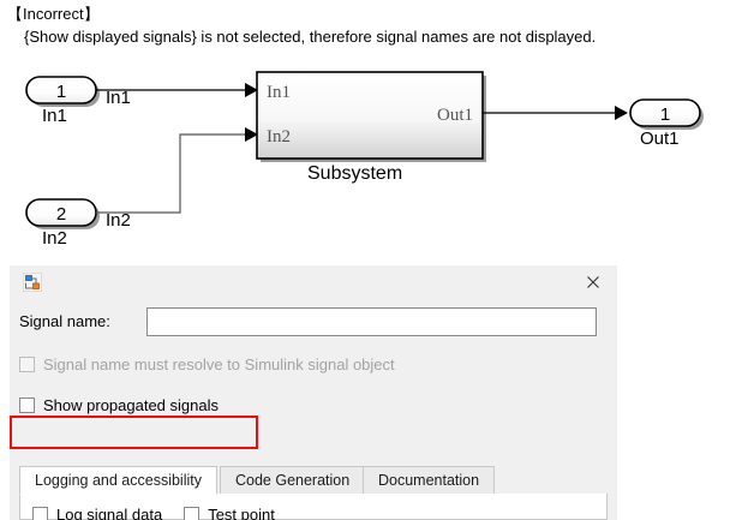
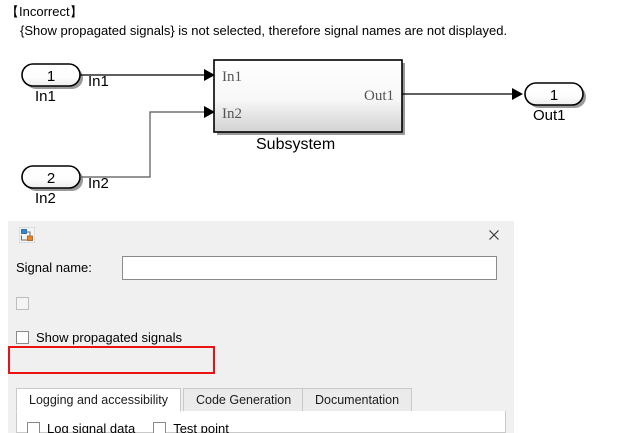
  【Incorrect】
- {Show displayed signals} is not selected, therefore signal names are not displayed.
+ {Show propagated signals} is not selected, therefore signal names are not displayed.
  1
  2
  In1
  In2
  Out1
  1
  In1
  In1
  In2
  In2
  Subsystem
  Out1
  Signal name:
- Signal name must resolve to Simulink signal object
  Show propagated signals
  Logging and accessibility
  Code Generation
  Documentation
  Log signal data
  Test point
